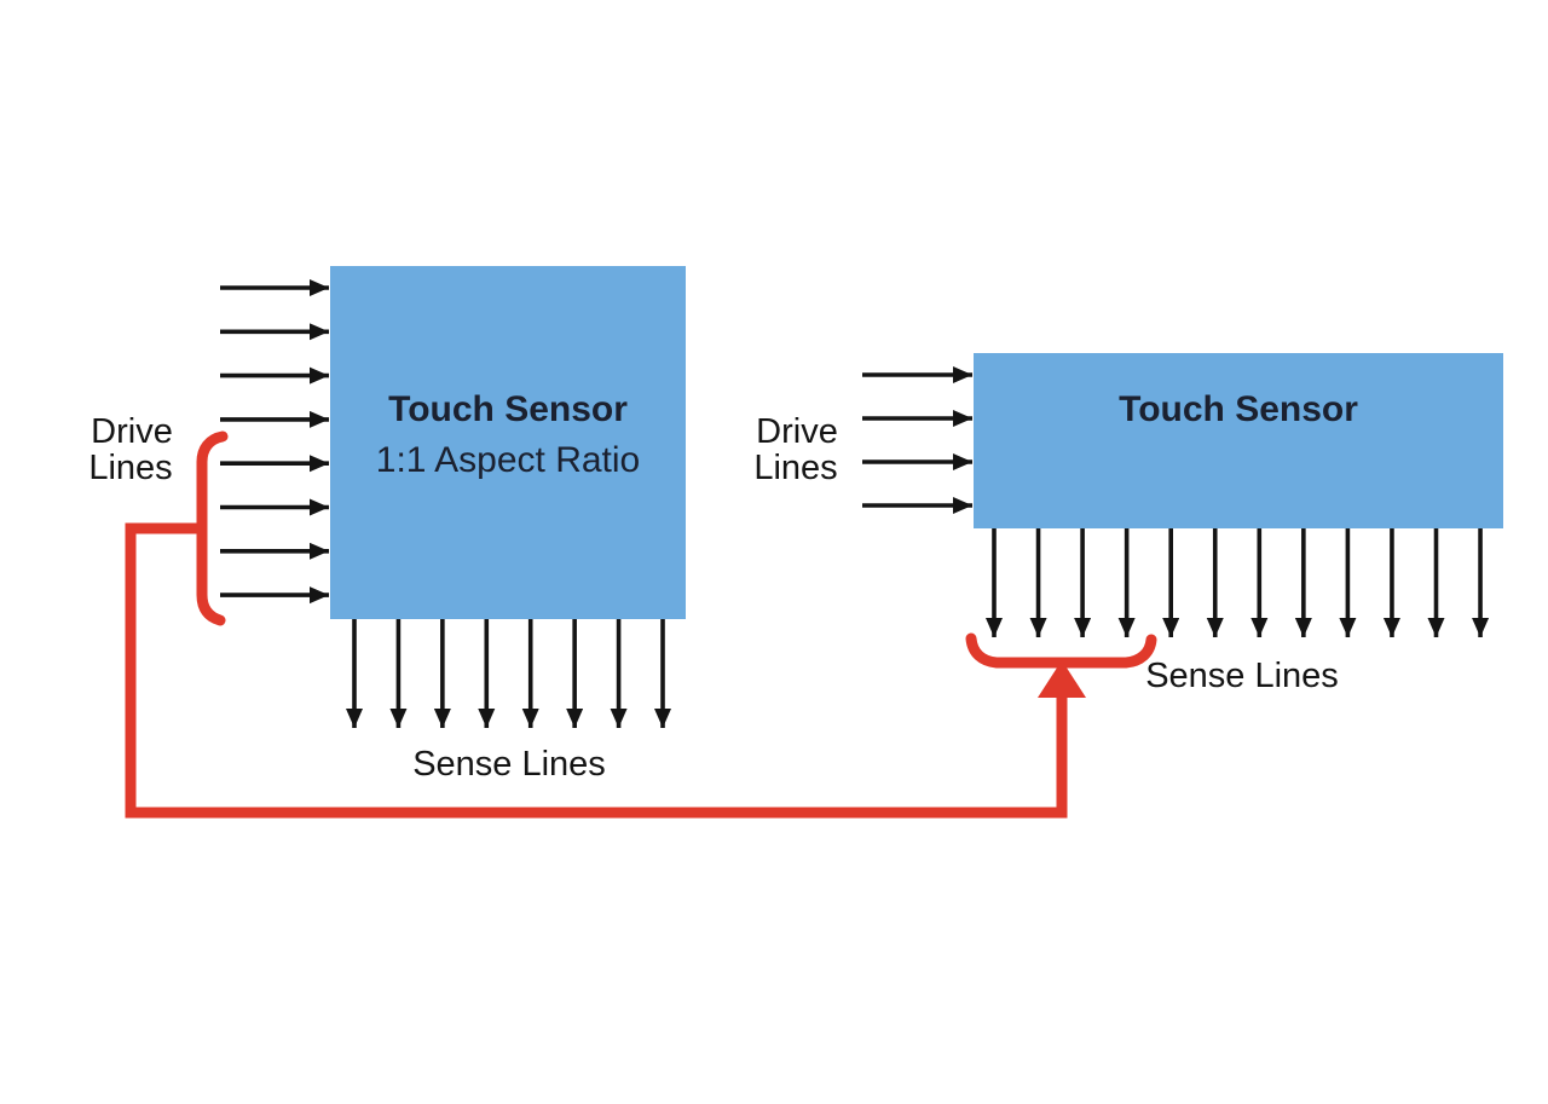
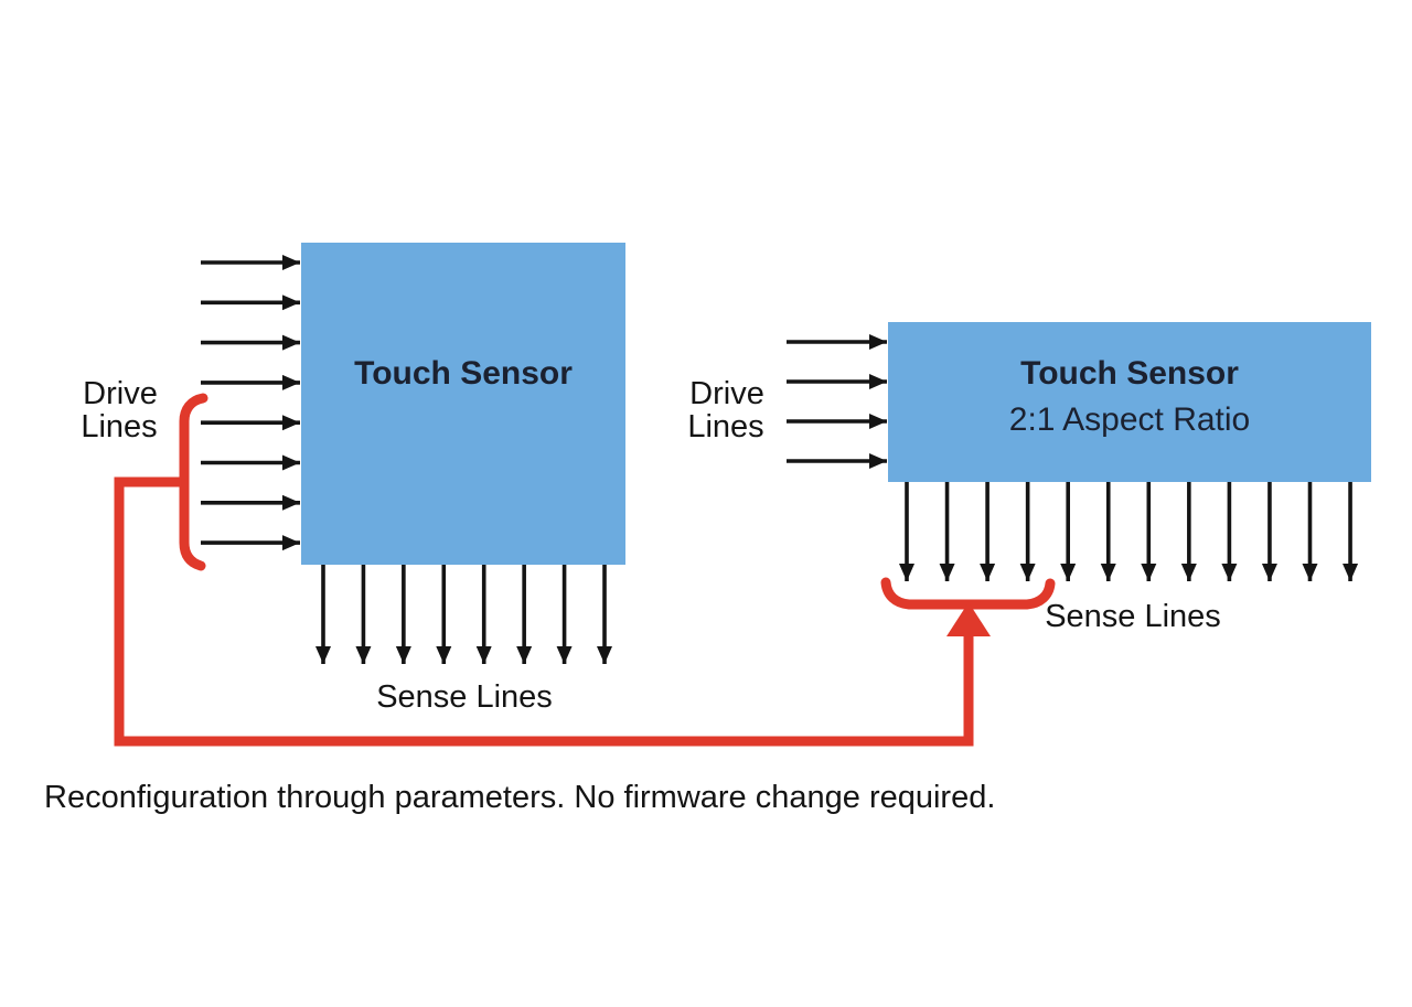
  Touch Sensor
- 1:1 Aspect Ratio
  Drive
  Lines
  Sense Lines
  Touch Sensor
+ 2:1 Aspect Ratio
  Drive
  Lines
  Sense Lines
+ Reconfiguration through parameters. No firmware change required.
